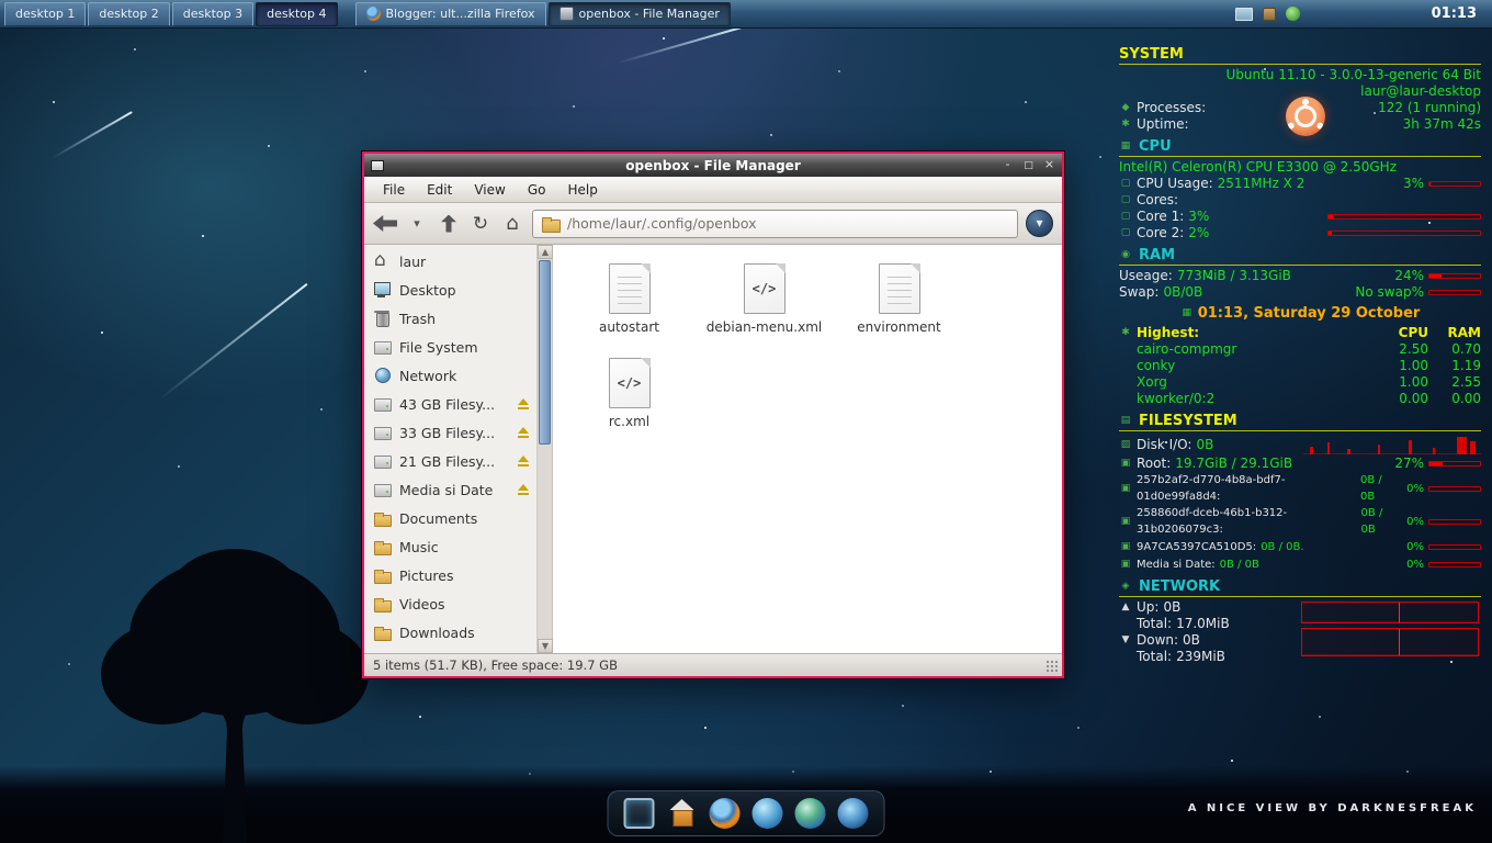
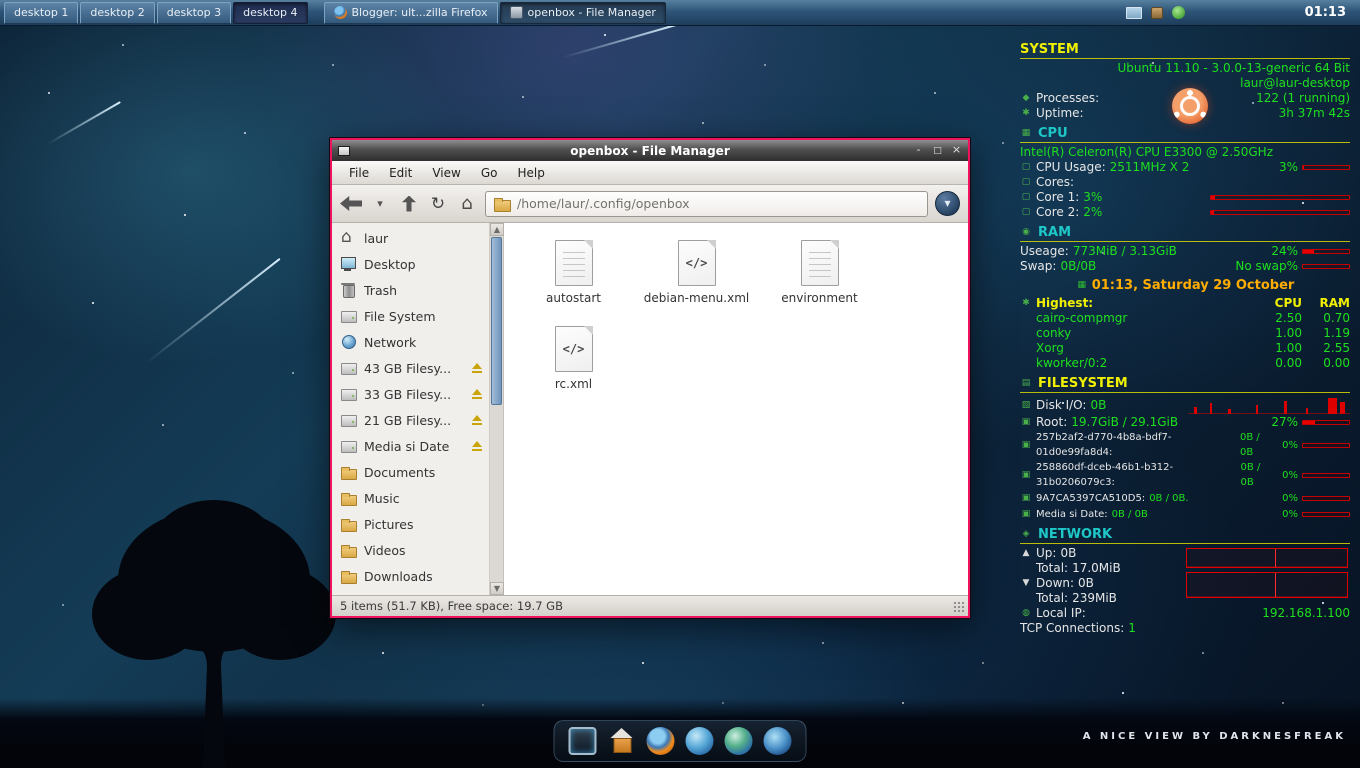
  desktop 1
  desktop 2
  desktop 3
  desktop 4
  Blogger: ult...zilla Firefox
  openbox - File Manager
  01:13
  SYSTEM
  Ubuntu 11.10 - 3.0.0-13-generic 64 Bit
  laur@laur-desktop
  ◆
  Processes:
  122 (1 running)
  ✱
  Uptime:
  3h 37m 42s
  ▦
  CPU
  Intel(R) Celeron(R) CPU E3300 @ 2.50GHz
  ▢
  CPU Usage:
  2511MHz X 2
  3%
  ▢
  Cores:
  ▢
  Core 1:
  3%
  ▢
  Core 2:
  2%
  ◉
  RAM
  Useage:
  773MiB / 3.13GiB
  24%
  Swap:
  0B/0B
  No swap%
  ▦
  01:13, Saturday 29 October
  ✱
  Highest:
  CPU
  RAM
  cairo-compmgr
  2.50
  0.70
  conky
  1.00
  1.19
  Xorg
  1.00
  2.55
  kworker/0:2
  0.00
  0.00
  ▤
  FILESYSTEM
  ▨
  Disk I/O:
  0B
  ▣
  Root:
  19.7GiB / 29.1GiB
  27%
  ▣
  257b2af2-d770-4b8a-bdf7-01d0e99fa8d4:
  0B / 0B
  0%
  ▣
  258860df-dceb-46b1-b312-31b0206079c3:
  0B / 0B
  0%
  ▣
  9A7CA5397CA510D5:
  0B / 0B.
  0%
  ▣
  Media si Date:
  0B / 0B
  0%
  ◈
  NETWORK
  ▲
  Up:
  0B
  Total:
  17.0MiB
  ▼
  Down:
  0B
  Total:
  239MiB
+ ◍
+ Local IP:
+ 192.168.1.100
+ TCP Connections:
+ 1
  A NICE VIEW BY DARKNESFREAK
  openbox - File Manager
  File
  Edit
  View
  Go
  Help
  /home/laur/.config/openbox
  laur
  Desktop
  Trash
  File System
  Network
  43 GB Filesy...
  33 GB Filesy...
  21 GB Filesy...
  Media si Date
  Documents
  Music
  Pictures
  Videos
  Downloads
  autostart
  debian-menu.xml
  environment
  rc.xml
  5 items (51.7 KB), Free space: 19.7 GB
